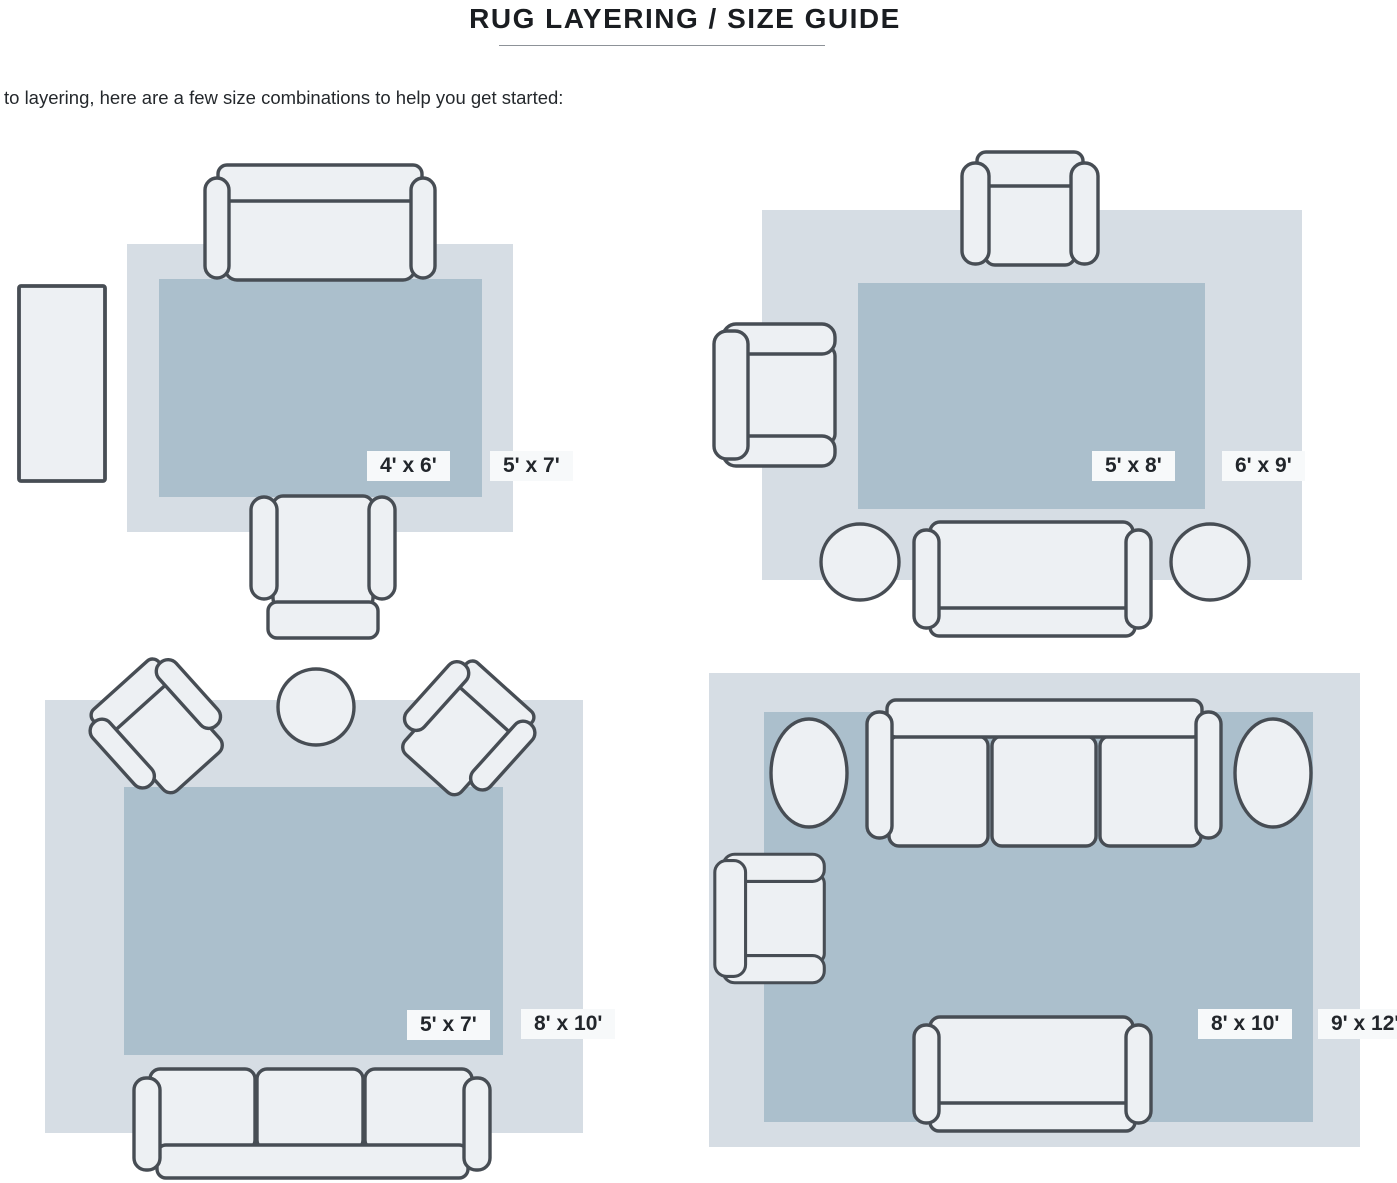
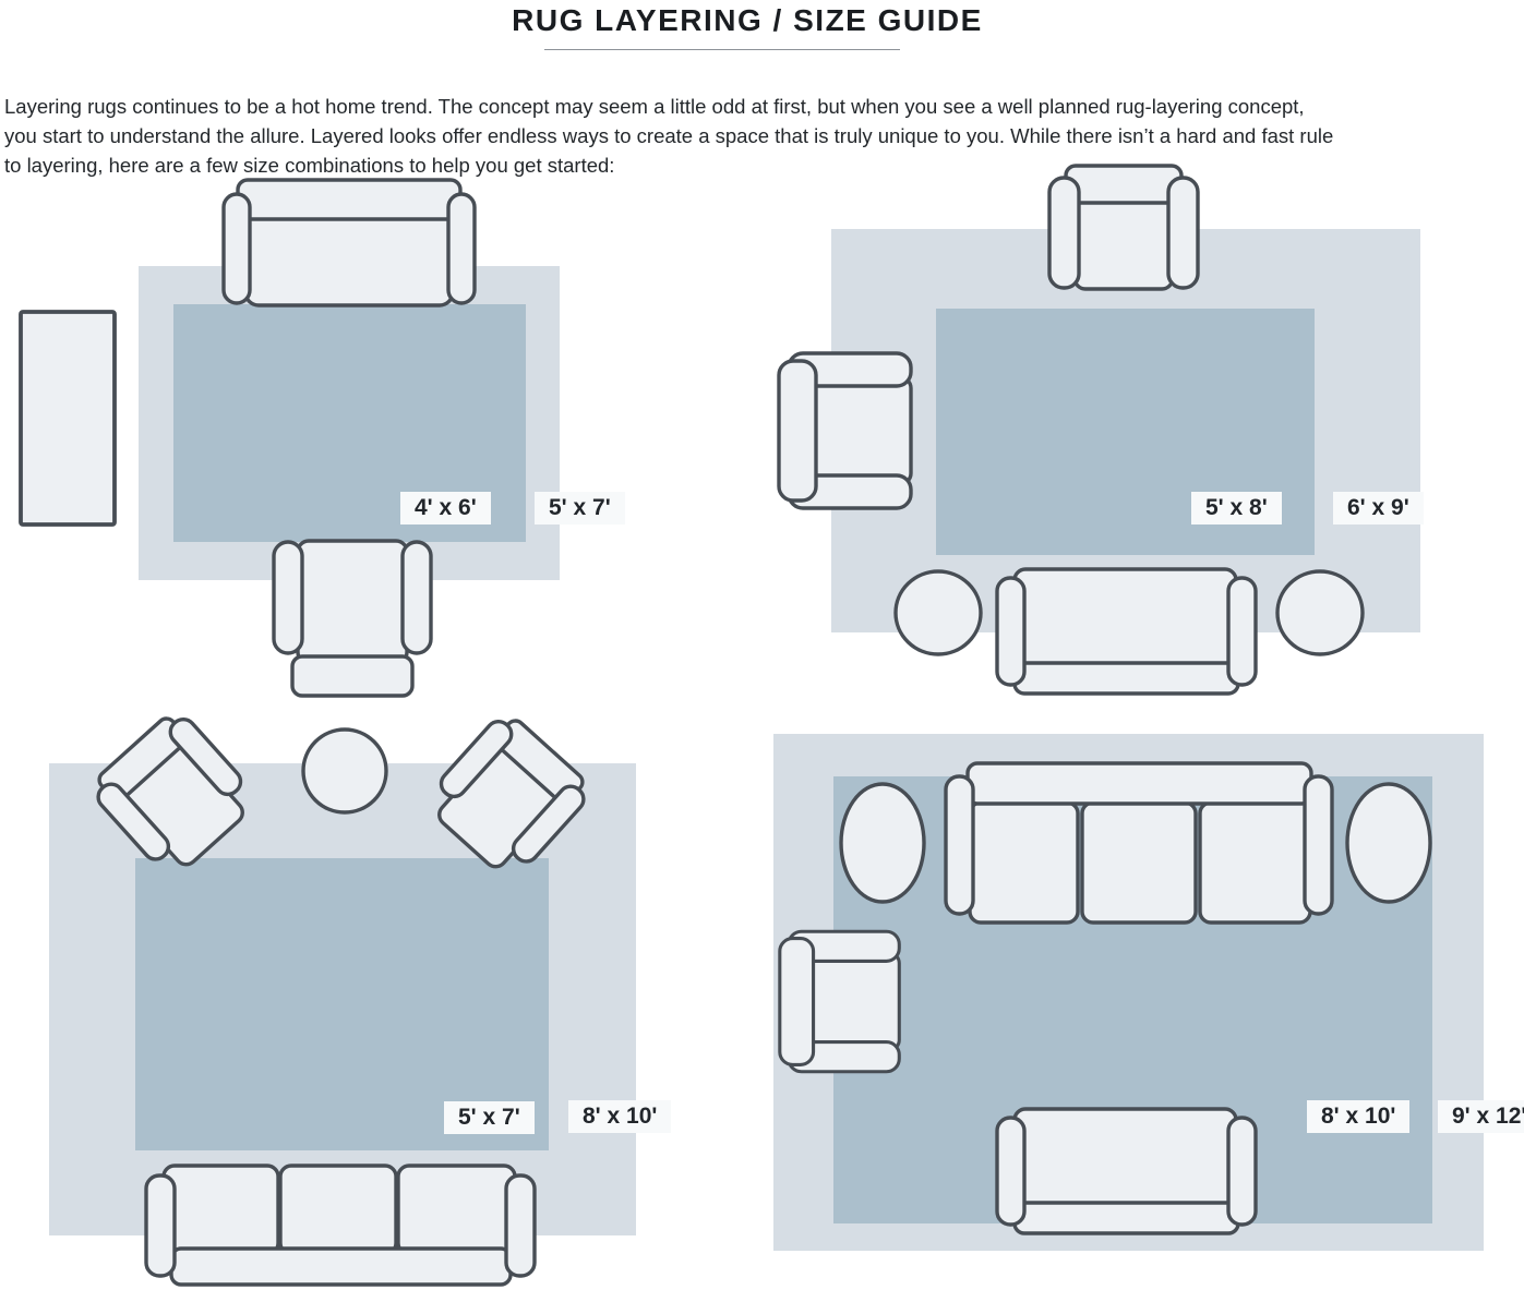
  RUG LAYERING / SIZE GUIDE
+ Layering rugs continues to be a hot home trend. The concept may seem a little odd at first, but when you see a well planned rug-layering concept,
+ you start to understand the allure. Layered looks offer endless ways to create a space that is truly unique to you. While there isn’t a hard and fast rule
  to layering, here are a few size combinations to help you get started:
  4' x 6'
  5' x 7'
  5' x 8'
  6' x 9'
  5' x 7'
  8' x 10'
  8' x 10'
  9' x 12
